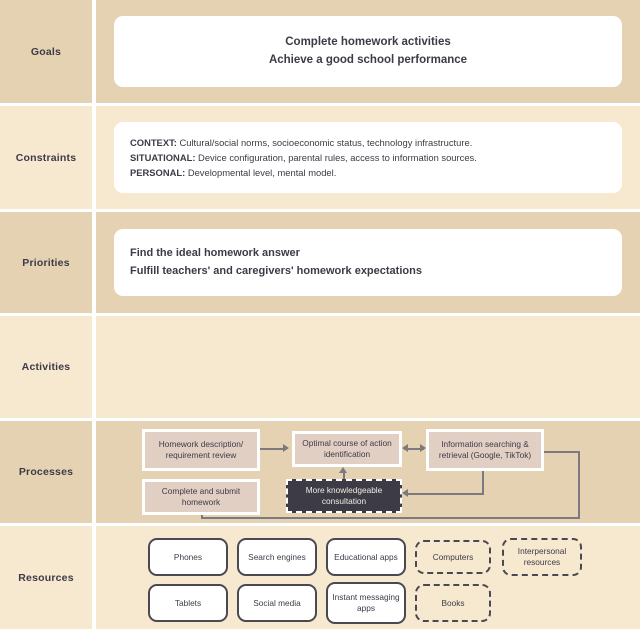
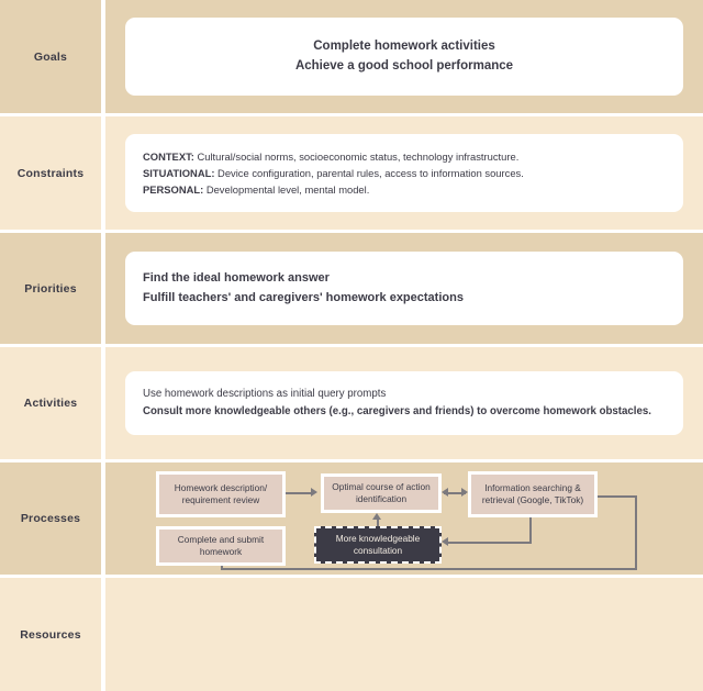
  Goals
  Complete homework activities
  Achieve a good school performance
  Constraints
  CONTEXT: Cultural/social norms, socioeconomic status, technology infrastructure.
  SITUATIONAL: Device configuration, parental rules, access to information sources.
  PERSONAL: Developmental level, mental model.
  Priorities
  Find the ideal homework answer
  Fulfill teachers' and caregivers' homework expectations
  Activities
+ Use homework descriptions as initial query prompts
+ Consult more knowledgeable others (e.g., caregivers and friends) to overcome homework obstacles.
  Processes
  Homework description/ requirement review
  Optimal course of action identification
  Information searching & retrieval (Google, TikTok)
  Complete and submit homework
  More knowledgeable consultation
  Resources
- Phones
- Search engines
- Educational apps
- Computers
- Interpersonal resources
- Tablets
- Social media
- Instant messaging apps
- Books
